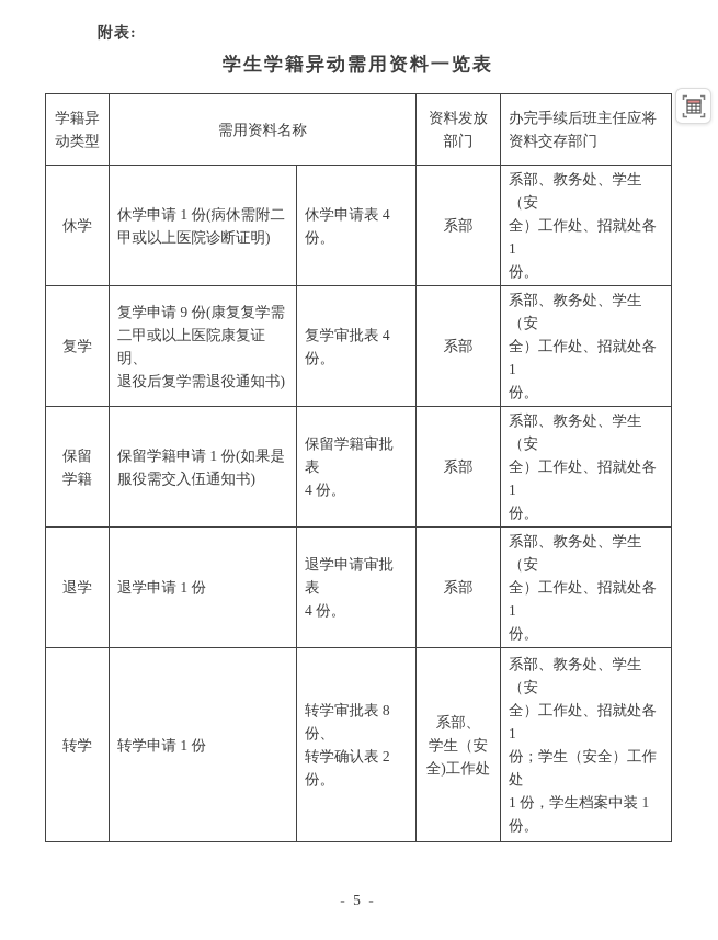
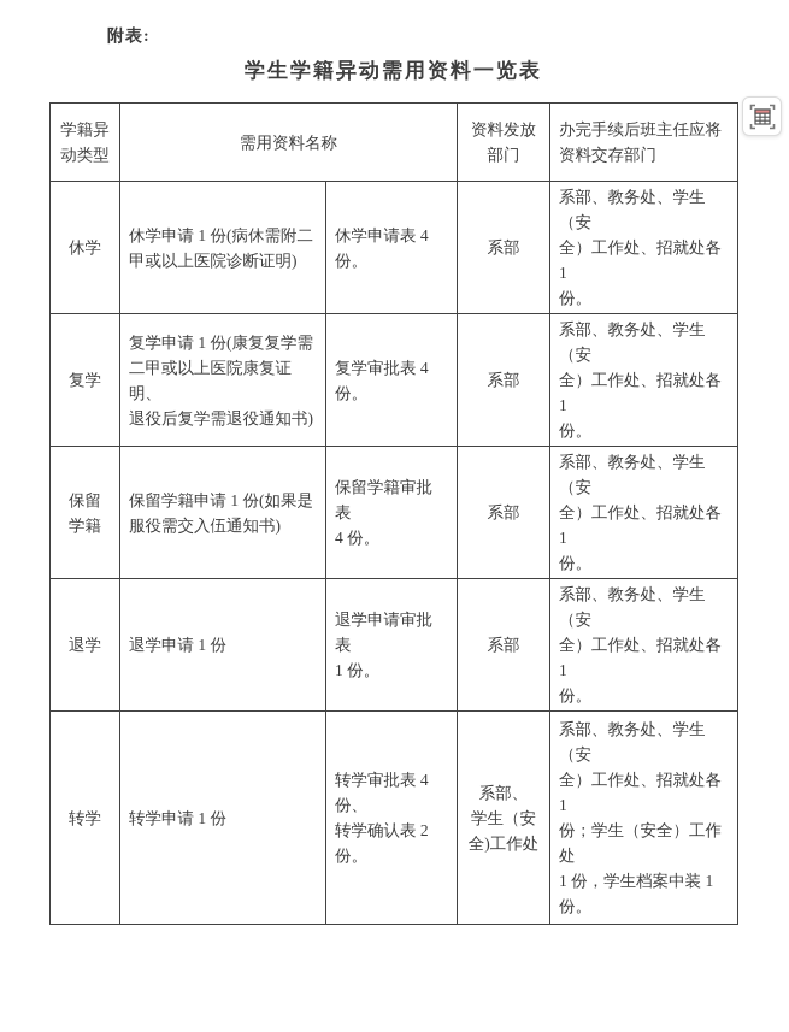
  附表:
  学生学籍异动需用资料一览表
  学籍异 动类型	需用资料名称	资料发放 部门	办完手续后班主任应将 资料交存部门
  休学	休学申请 1 份(病休需附二 甲或以上医院诊断证明)	休学申请表 4 份。	系部	系部、教务处、学生（安 全）工作处、招就处各 1 份。
- 复学	复学申请 9 份(康复复学需 二甲或以上医院康复证明、 退役后复学需退役通知书)	复学审批表 4 份。	系部	系部、教务处、学生（安 全）工作处、招就处各 1 份。
+ 复学	复学申请 1 份(康复复学需 二甲或以上医院康复证明、 退役后复学需退役通知书)	复学审批表 4 份。	系部	系部、教务处、学生（安 全）工作处、招就处各 1 份。
  保留 学籍	保留学籍申请 1 份(如果是 服役需交入伍通知书)	保留学籍审批表 4 份。	系部	系部、教务处、学生（安 全）工作处、招就处各 1 份。
- 退学	退学申请 1 份	退学申请审批表 4 份。	系部	系部、教务处、学生（安 全）工作处、招就处各 1 份。
+ 退学	退学申请 1 份	退学申请审批表 1 份。	系部	系部、教务处、学生（安 全）工作处、招就处各 1 份。
- 转学	转学申请 1 份	转学审批表 8 份、 转学确认表 2 份。	系部、 学生（安 全)工作处	系部、教务处、学生（安 全）工作处、招就处各 1 份；学生（安全）工作处 1 份，学生档案中装 1 份。
+ 转学	转学申请 1 份	转学审批表 4 份、 转学确认表 2 份。	系部、 学生（安 全)工作处	系部、教务处、学生（安 全）工作处、招就处各 1 份；学生（安全）工作处 1 份，学生档案中装 1 份。
- - 5 -
